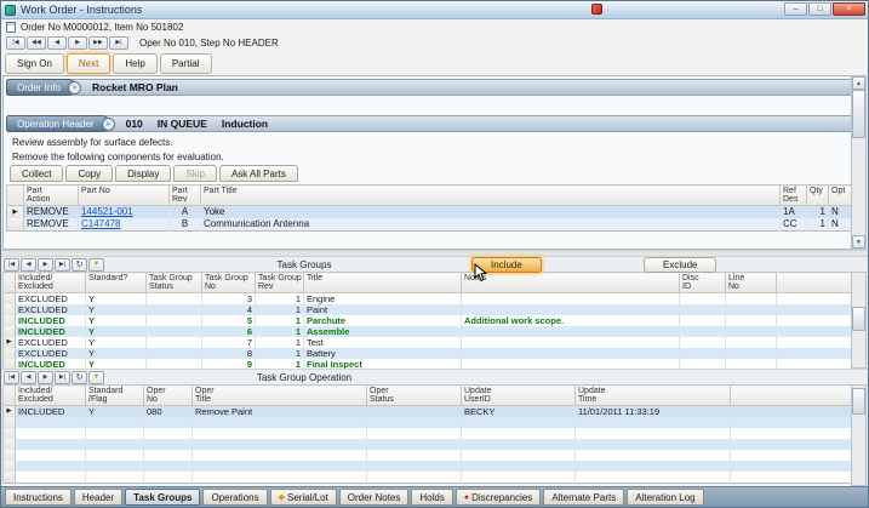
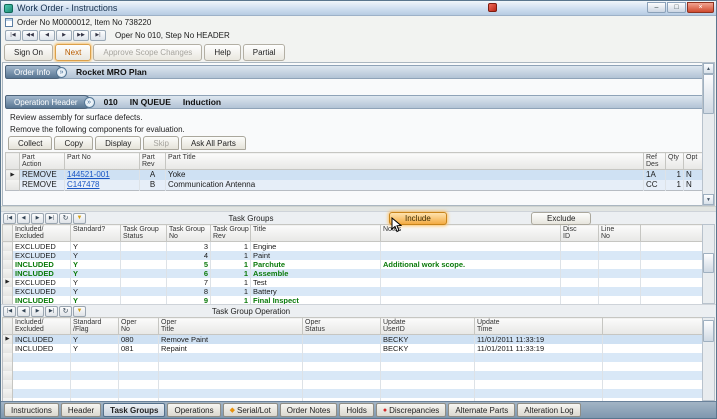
  Work Order - Instructions
- Order No M0000012, Item No 501802
+ Order No M0000012, Item No 738220
  Oper No 010, Step No HEADER
  Sign On
  Next
+ Approve Scope Changes
  Help
  Partial
  Order Info
  Rocket MRO Plan
  Operation Header
  010
  IN QUEUE
  Induction
  Review assembly for surface defects.
  Remove the following components for evaluation.
  Collect
  Copy
  Display
  Skip
  Ask All Parts
  	REMOVE	144521-001	A	Yoke	1A	1	N
  	REMOVE	C147478	B	Communication Antenna	CC	1	N
  Task Groups
  Include
  Exclude
  	EXCLUDED	Y		3	1	Engine
  	EXCLUDED	Y		4	1	Paint
  	INCLUDED	Y		5	1	Parchute	Additional work scope.
  	INCLUDED	Y		6	1	Assemble
  	EXCLUDED	Y		7	1	Test
  	EXCLUDED	Y		8	1	Battery
  	INCLUDED	Y		9	1	Final Inspect
  Task Group Operation
  	INCLUDED	Y	080	Remove Paint		BECKY	11/01/2011 11:33:19
+ 	INCLUDED	Y	081	Repaint		BECKY	11/01/2011 11:33:19
  Instructions
  Header
  Task Groups
  Operations
  Serial/Lot
  Order Notes
  Holds
  Discrepancies
  Alternate Parts
  Alteration Log
